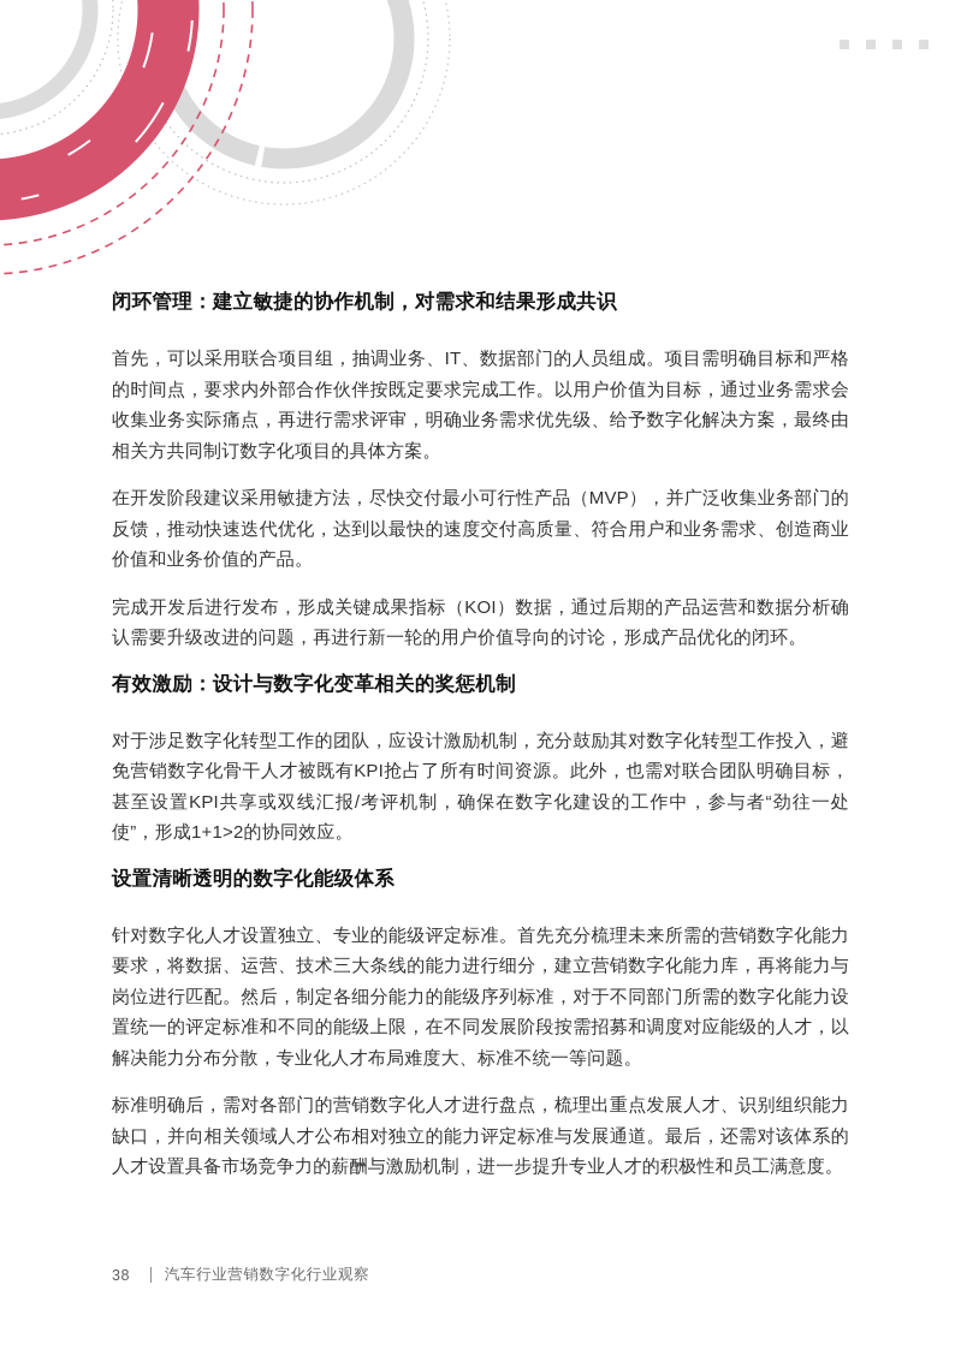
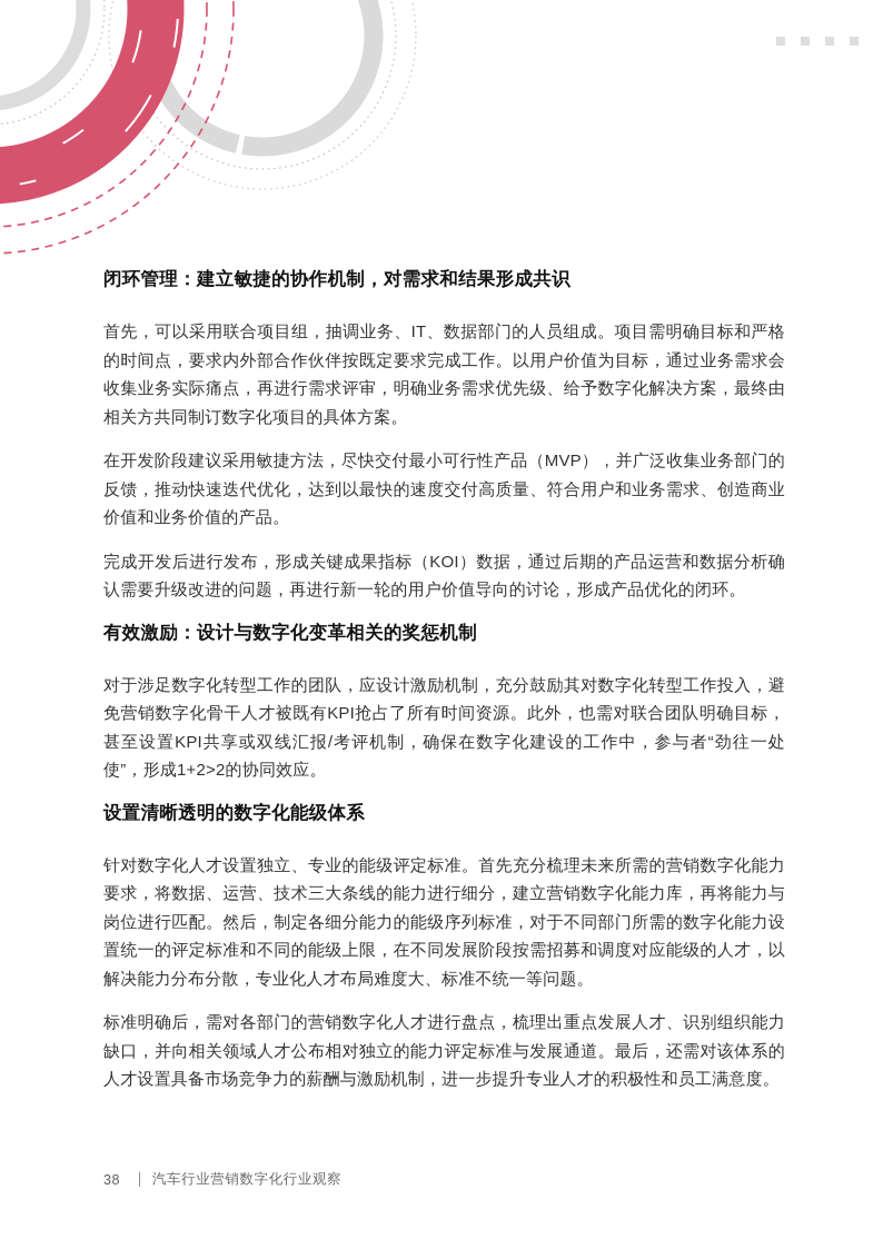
  闭环管理：建立敏捷的协作机制，对需求和结果形成共识
  首先，可以采用联合项目组，抽调业务、IT、数据部门的人员组成。项目需明确目标和严格的时间点，要求内外部合作伙伴按既定要求完成工作。以用户价值为目标，通过业务需求会收集业务实际痛点，再进行需求评审，明确业务需求优先级、给予数字化解决方案，最终由相关方共同制订数字化项目的具体方案。
  在开发阶段建议采用敏捷方法，尽快交付最小可行性产品（MVP），并广泛收集业务部门的反馈，推动快速迭代优化，达到以最快的速度交付高质量、符合用户和业务需求、创造商业价值和业务价值的产品。
  完成开发后进行发布，形成关键成果指标（KOI）数据，通过后期的产品运营和数据分析确认需要升级改进的问题，再进行新一轮的用户价值导向的讨论，形成产品优化的闭环。
  有效激励：设计与数字化变革相关的奖惩机制
- 对于涉足数字化转型工作的团队，应设计激励机制，充分鼓励其对数字化转型工作投入，避免营销数字化骨干人才被既有KPI抢占了所有时间资源。此外，也需对联合团队明确目标，甚至设置KPI共享或双线汇报/考评机制，确保在数字化建设的工作中，参与者“劲往一处使”，形成1+1>2的协同效应。
+ 对于涉足数字化转型工作的团队，应设计激励机制，充分鼓励其对数字化转型工作投入，避免营销数字化骨干人才被既有KPI抢占了所有时间资源。此外，也需对联合团队明确目标，甚至设置KPI共享或双线汇报/考评机制，确保在数字化建设的工作中，参与者“劲往一处使”，形成1+2>2的协同效应。
  设置清晰透明的数字化能级体系
  针对数字化人才设置独立、专业的能级评定标准。首先充分梳理未来所需的营销数字化能力要求，将数据、运营、技术三大条线的能力进行细分，建立营销数字化能力库，再将能力与岗位进行匹配。然后，制定各细分能力的能级序列标准，对于不同部门所需的数字化能力设置统一的评定标准和不同的能级上限，在不同发展阶段按需招募和调度对应能级的人才，以解决能力分布分散，专业化人才布局难度大、标准不统一等问题。
  标准明确后，需对各部门的营销数字化人才进行盘点，梳理出重点发展人才、识别组织能力缺口，并向相关领域人才公布相对独立的能力评定标准与发展通道。最后，还需对该体系的人才设置具备市场竞争力的薪酬与激励机制，进一步提升专业人才的积极性和员工满意度。
  38
  汽车行业营销数字化行业观察
